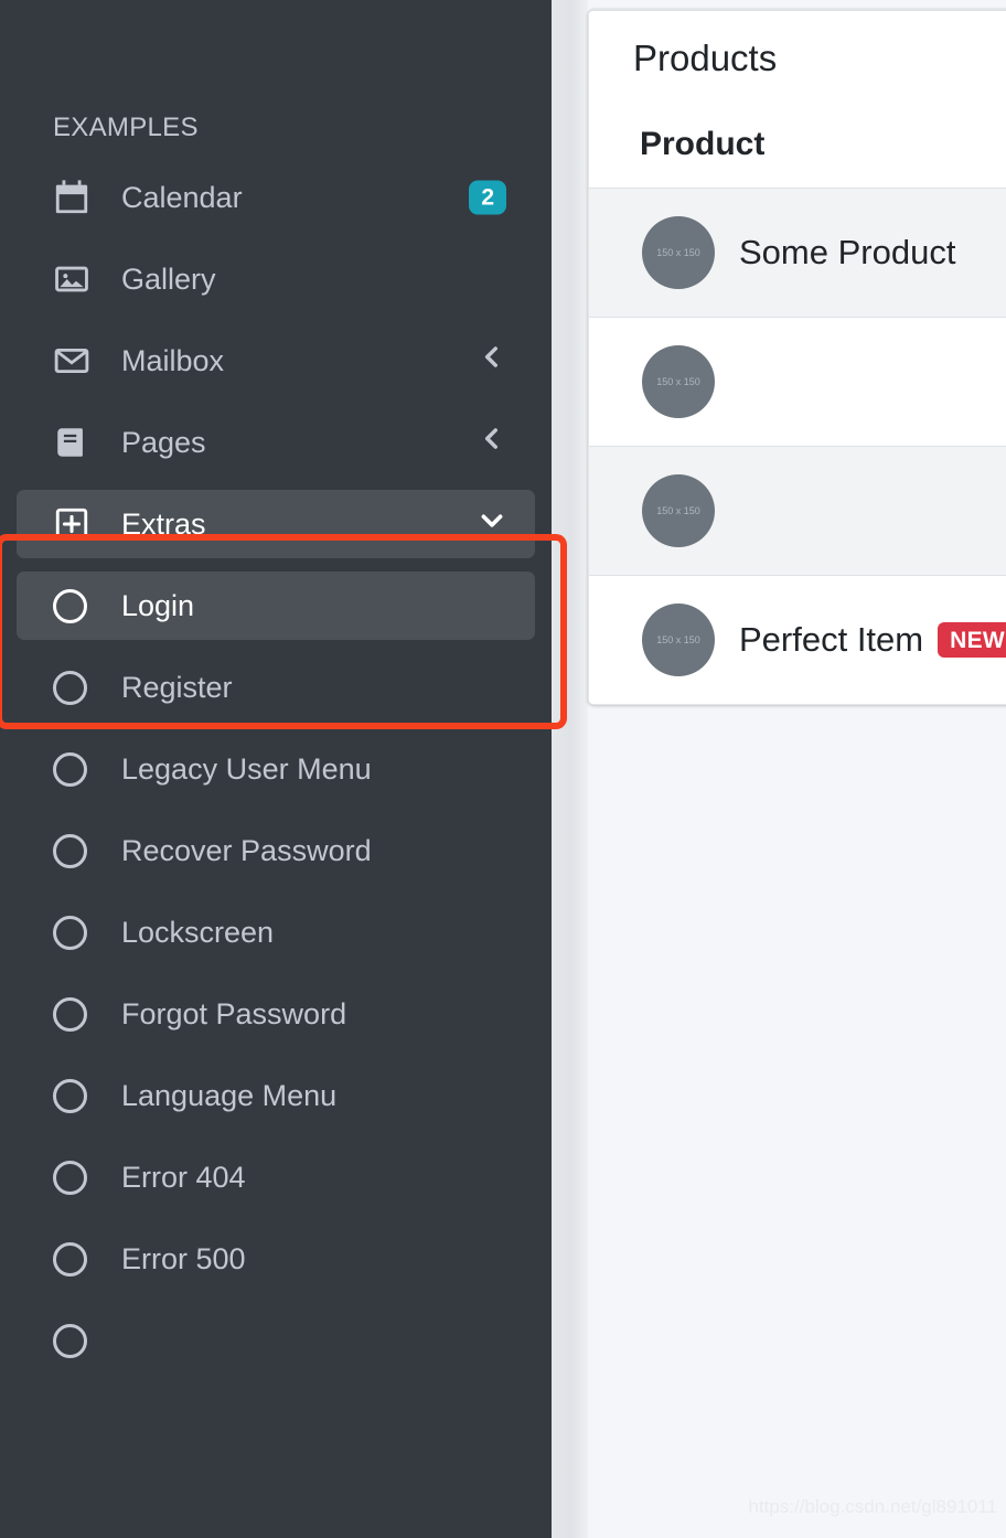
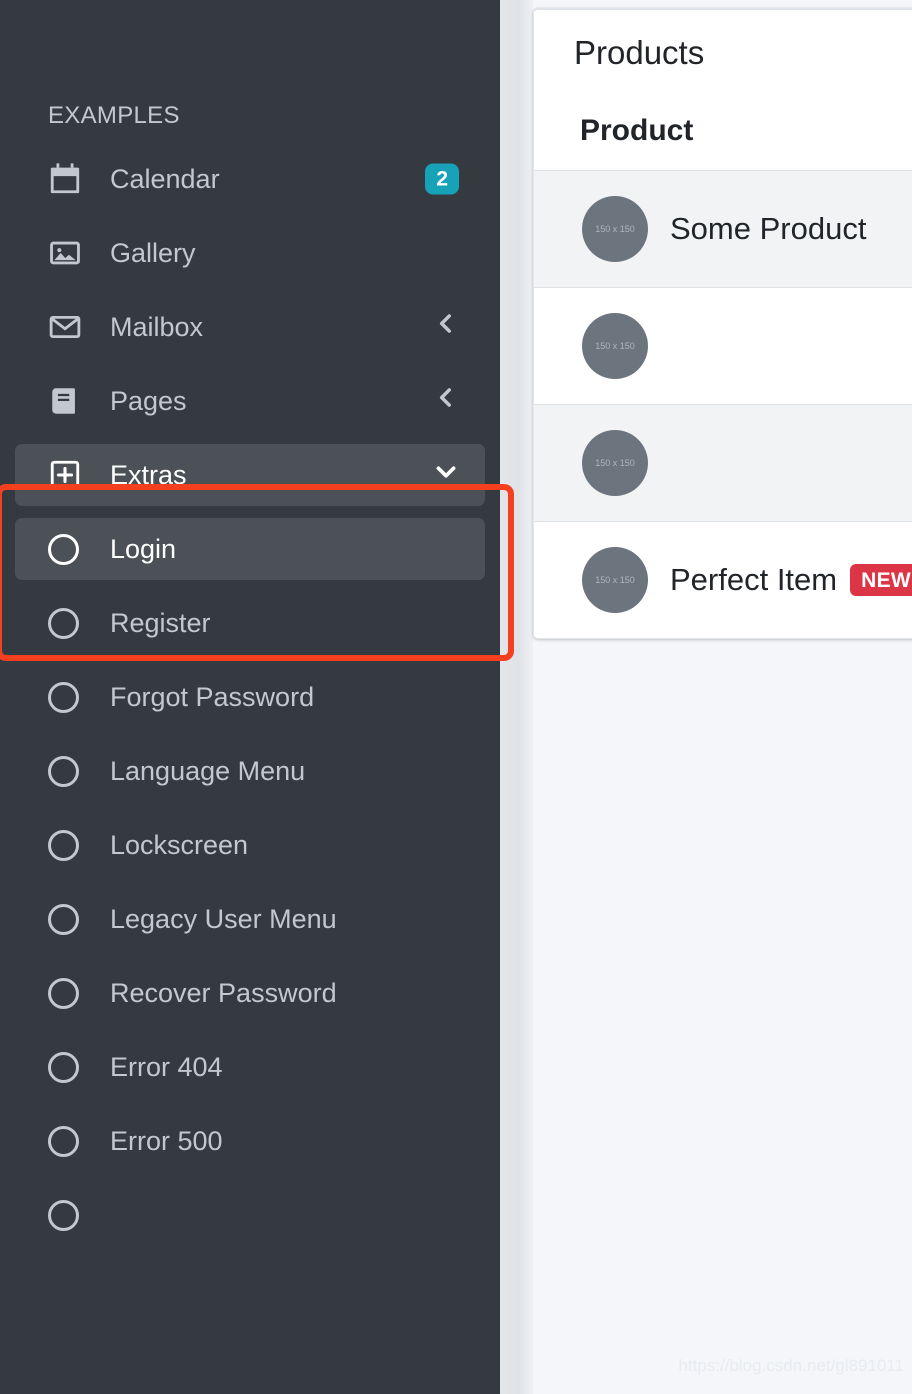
  EXAMPLES
  Calendar
  2
  Gallery
  Mailbox
  Pages
  Extras
  Login
  Register
- Legacy User Menu
+ Forgot Password
- Recover Password
+ Language Menu
  Lockscreen
- Forgot Password
+ Legacy User Menu
- Language Menu
+ Recover Password
  Error 404
  Error 500
  Products
  Product
  150 x 150
  Some Product
  150 x 150
  150 x 150
  150 x 150
  Perfect Item
  NEW
